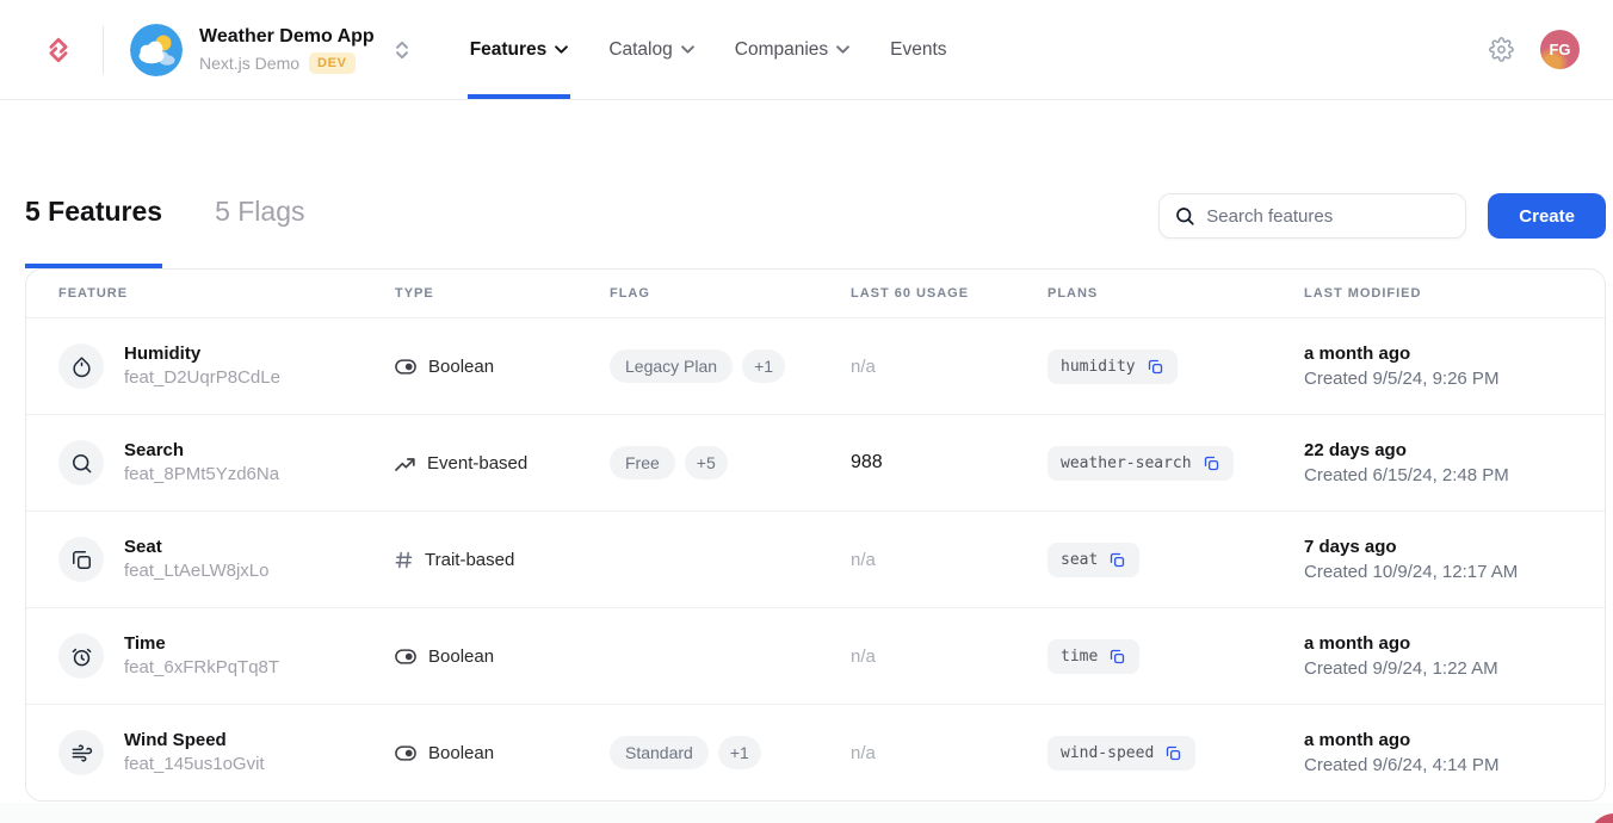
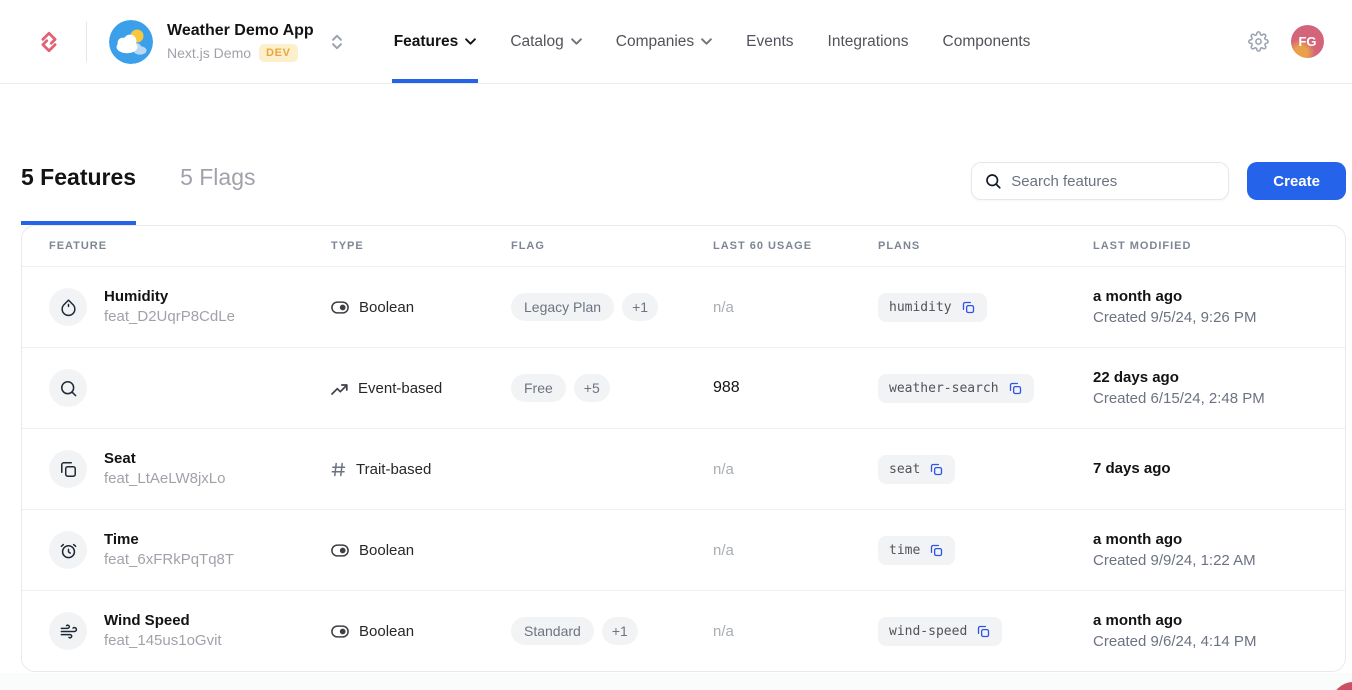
  Weather Demo App
  Next.js Demo
  DEV
  Features
  Catalog
  Companies
  Events
+ Integrations
+ Components
  FG
  5 Features
  5 Flags
  Search features
  Create
  FEATURE
  TYPE
  FLAG
  LAST 60 USAGE
  PLANS
  LAST MODIFIED
  Humidity
  feat_D2UqrP8CdLe
  Boolean
  Legacy Plan
  +1
  n/a
  humidity
  a month ago
  Created 9/5/24, 9:26 PM
- Search
- feat_8PMt5Yzd6Na
  Event-based
  Free
  +5
  988
  weather-search
  22 days ago
  Created 6/15/24, 2:48 PM
  Seat
  feat_LtAeLW8jxLo
  Trait-based
  n/a
  seat
  7 days ago
- Created 10/9/24, 12:17 AM
  Time
  feat_6xFRkPqTq8T
  Boolean
  n/a
  time
  a month ago
  Created 9/9/24, 1:22 AM
  Wind Speed
  feat_145us1oGvit
  Boolean
  Standard
  +1
  n/a
  wind-speed
  a month ago
  Created 9/6/24, 4:14 PM
